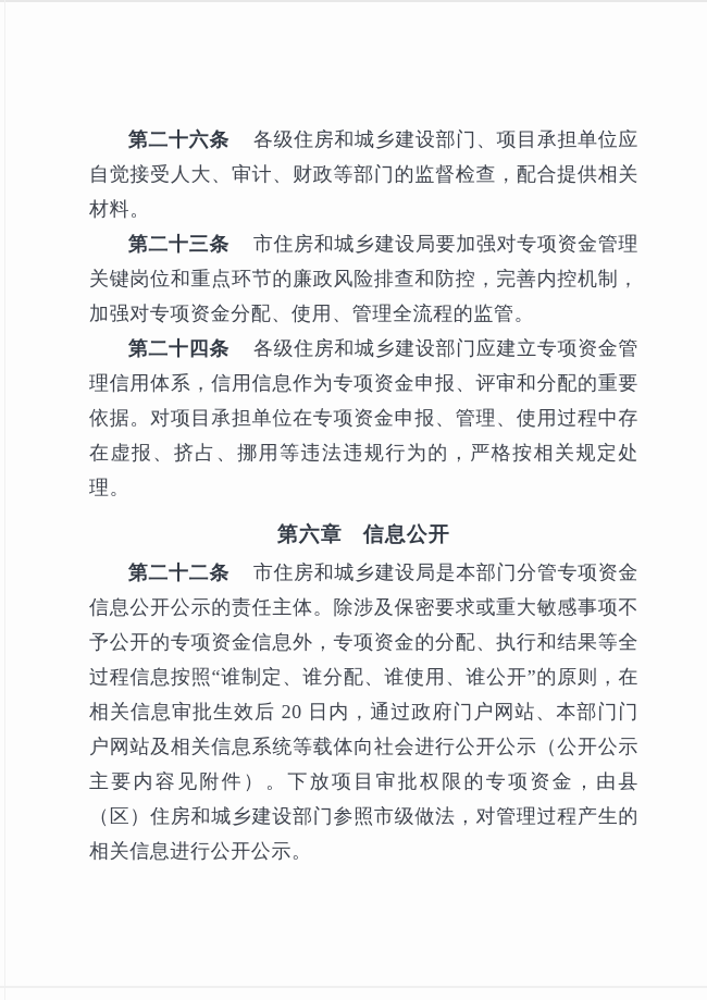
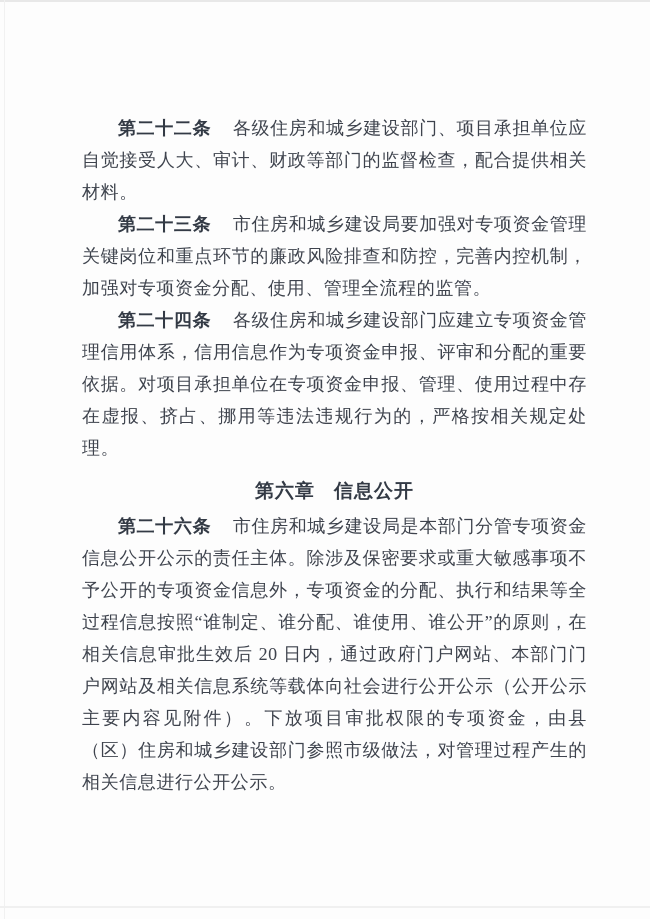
- 第二十六条 各级住房和城乡建设部门、项目承担单位应自觉接受人大、审计、财政等部门的监督检查，配合提供相关材料。
+ 第二十二条 各级住房和城乡建设部门、项目承担单位应自觉接受人大、审计、财政等部门的监督检查，配合提供相关材料。
  第二十三条 市住房和城乡建设局要加强对专项资金管理关键岗位和重点环节的廉政风险排查和防控，完善内控机制，加强对专项资金分配、使用、管理全流程的监管。
  第二十四条 各级住房和城乡建设部门应建立专项资金管理信用体系，信用信息作为专项资金申报、评审和分配的重要依据。对项目承担单位在专项资金申报、管理、使用过程中存在虚报、挤占、挪用等违法违规行为的，严格按相关规定处理。
  第六章 信息公开
- 第二十二条 市住房和城乡建设局是本部门分管专项资金信息公开公示的责任主体。除涉及保密要求或重大敏感事项不予公开的专项资金信息外，专项资金的分配、执行和结果等全过程信息按照“谁制定、谁分配、谁使用、谁公开”的原则，在相关信息审批生效后 20 日内，通过政府门户网站、本部门门户网站及相关信息系统等载体向社会进行公开公示（公开公示主要内容见附件）。下放项目审批权限的专项资金，由县（区）住房和城乡建设部门参照市级做法，对管理过程产生的相关信息进行公开公示。
+ 第二十六条 市住房和城乡建设局是本部门分管专项资金信息公开公示的责任主体。除涉及保密要求或重大敏感事项不予公开的专项资金信息外，专项资金的分配、执行和结果等全过程信息按照“谁制定、谁分配、谁使用、谁公开”的原则，在相关信息审批生效后 20 日内，通过政府门户网站、本部门门户网站及相关信息系统等载体向社会进行公开公示（公开公示主要内容见附件）。下放项目审批权限的专项资金，由县（区）住房和城乡建设部门参照市级做法，对管理过程产生的相关信息进行公开公示。
